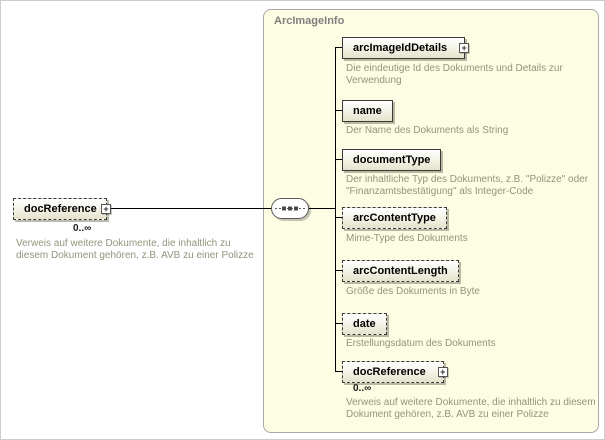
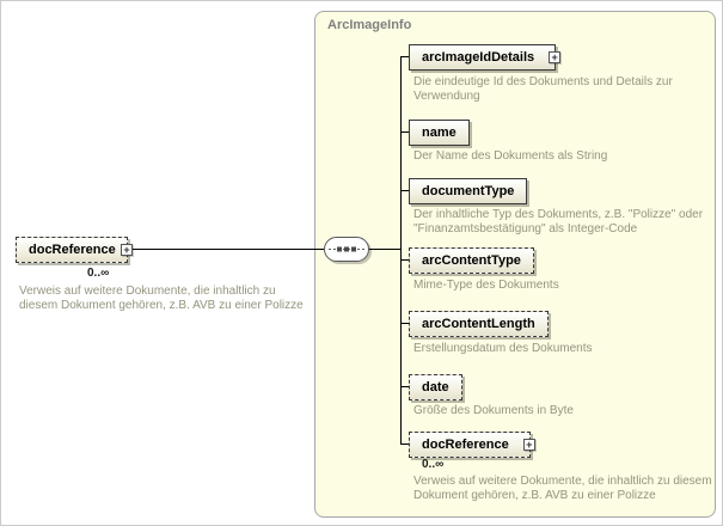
  ArcImageInfo
  docReference
  +
  0..∞
  Verweis auf weitere Dokumente, die inhaltlich zu diesem Dokument gehören, z.B. AVB zu einer Polizze
  arcImageIdDetails
  +
  Die eindeutige Id des Dokuments und Details zur Verwendung
  name
  Der Name des Dokuments als String
  documentType
  Der inhaltliche Typ des Dokuments, z.B. "Polizze" oder "Finanzamtsbestätigung" als Integer-Code
  arcContentType
  Mime-Type des Dokuments
  arcContentLength
- Größe des Dokuments in Byte
+ Erstellungsdatum des Dokuments
  date
- Erstellungsdatum des Dokuments
+ Größe des Dokuments in Byte
  docReference
  +
  0..∞
  Verweis auf weitere Dokumente, die inhaltlich zu diesem Dokument gehören, z.B. AVB zu einer Polizze
